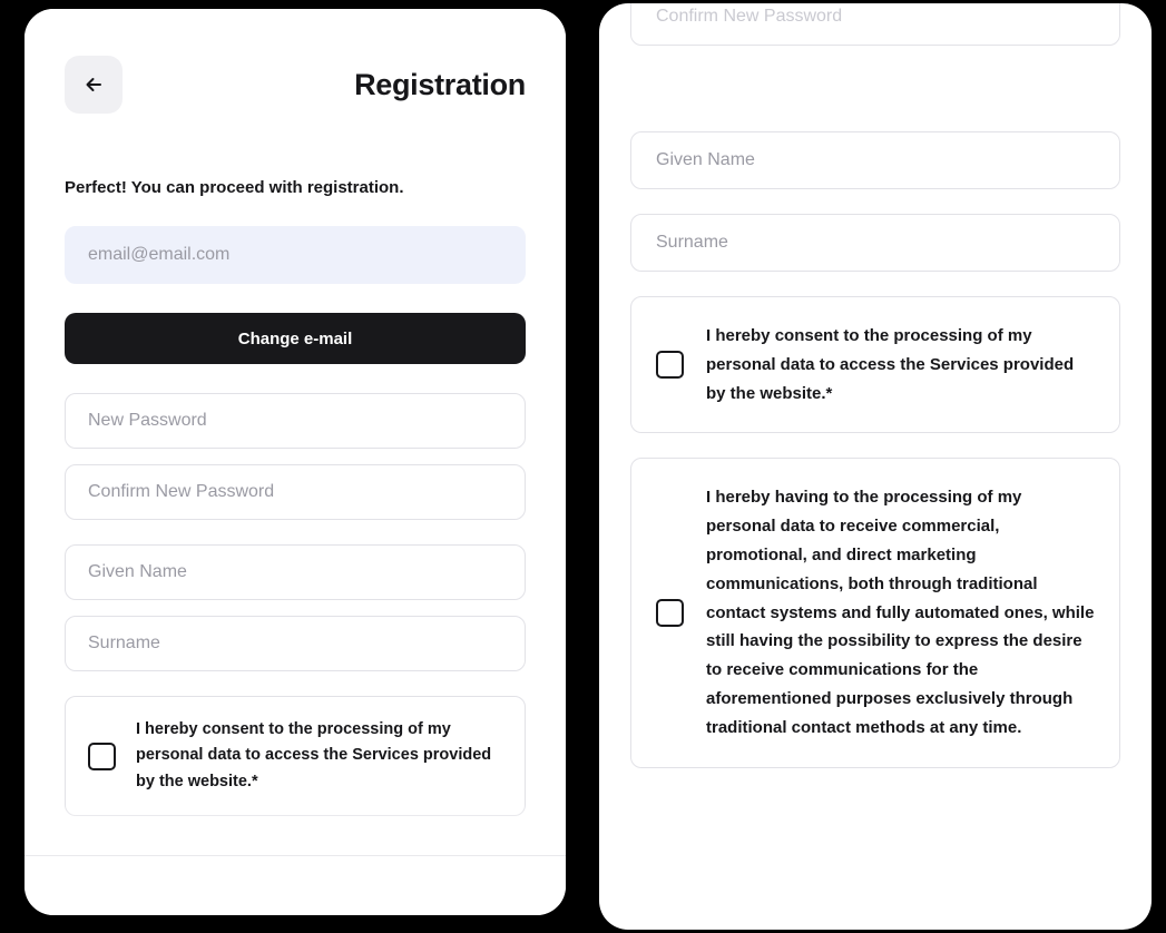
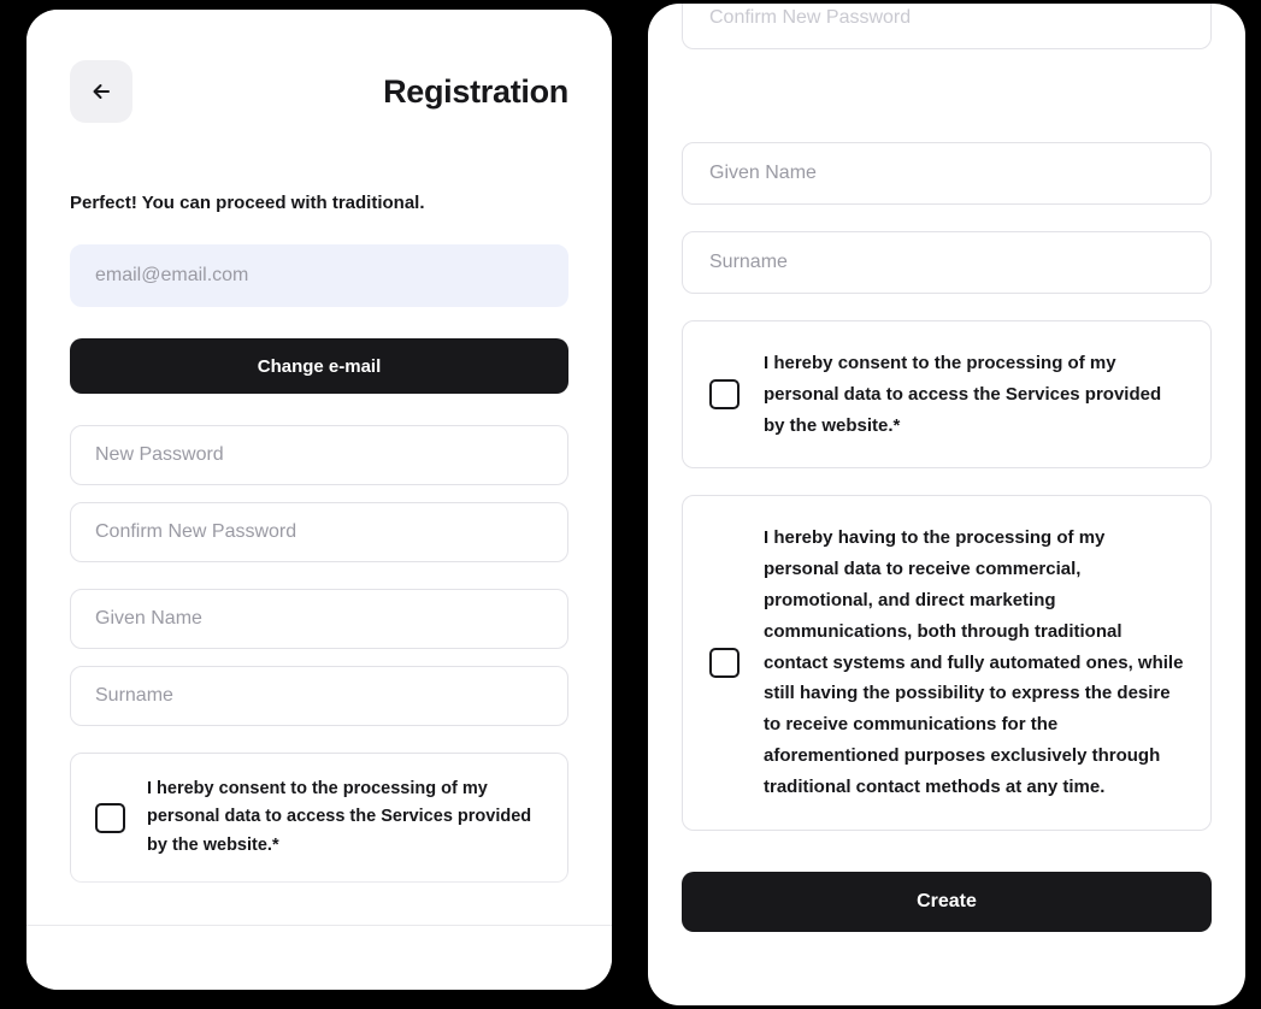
  Registration
- Perfect! You can proceed with registration.
+ Perfect! You can proceed with traditional.
  email@email.com
  Change e-mail
  New Password
  Confirm New Password
  Given Name
  Surname
  I hereby consent to the processing of my personal data to access the Services provided by the website.*
  Confirm New Password
  Given Name
  Surname
  I hereby consent to the processing of my personal data to access the Services provided by the website.*
  I hereby having to the processing of my personal data to receive commercial, promotional, and direct marketing communications, both through traditional contact systems and fully automated ones, while still having the possibility to express the desire to receive communications for the aforementioned purposes exclusively through traditional contact methods at any time.
+ Create
